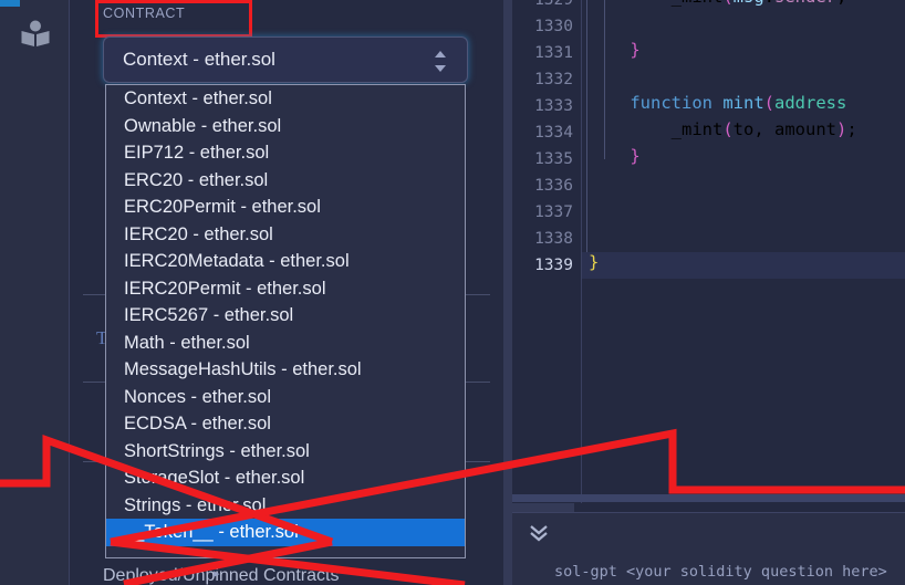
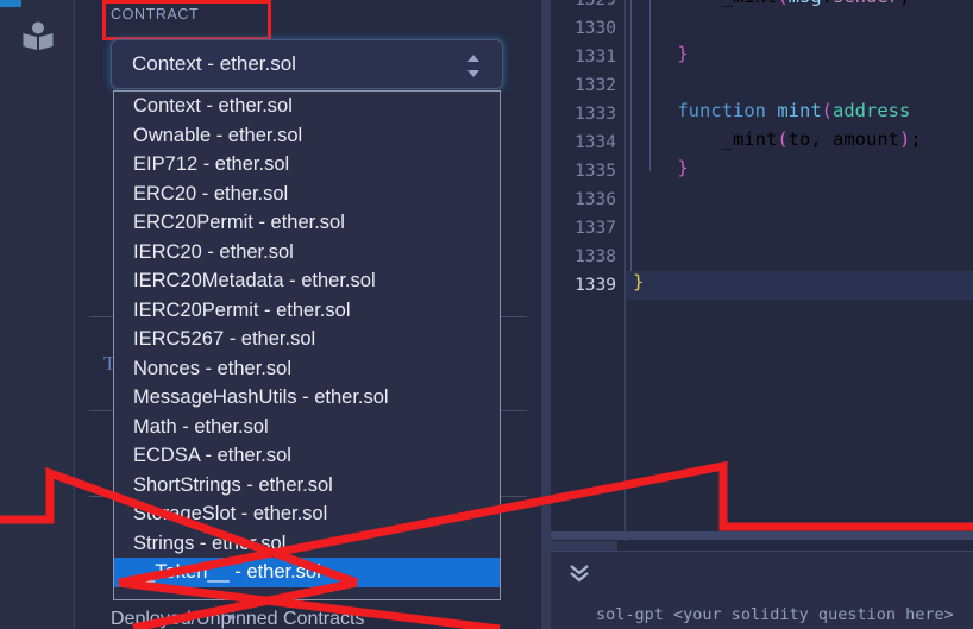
  T
  CONTRACT
  Context - ether.sol
  Context - ether.sol
  Ownable - ether.sol
  EIP712 - ether.sol
  ERC20 - ether.sol
  ERC20Permit - ether.sol
  IERC20 - ether.sol
  IERC20Metadata - ether.sol
  IERC20Permit - ether.sol
  IERC5267 - ether.sol
- Math - ether.sol
+ Nonces - ether.sol
  MessageHashUtils - ether.sol
- Nonces - ether.sol
+ Math - ether.sol
  ECDSA - ether.sol
  ShortStrings - ether.sol
  StgeSlot - ether.sol
  Strings - et.sol
  __n__ - ether.so
  DeploUnpinned Contracts
  1329
  1330
  1331
  1332
  1333
  1334
  1335
  1336
  1337
  1338
  1339
  }
  function mint(address
  _mint(to, amount);
  }
  }
  sol-gpt <your solidity question here>
  ▸
